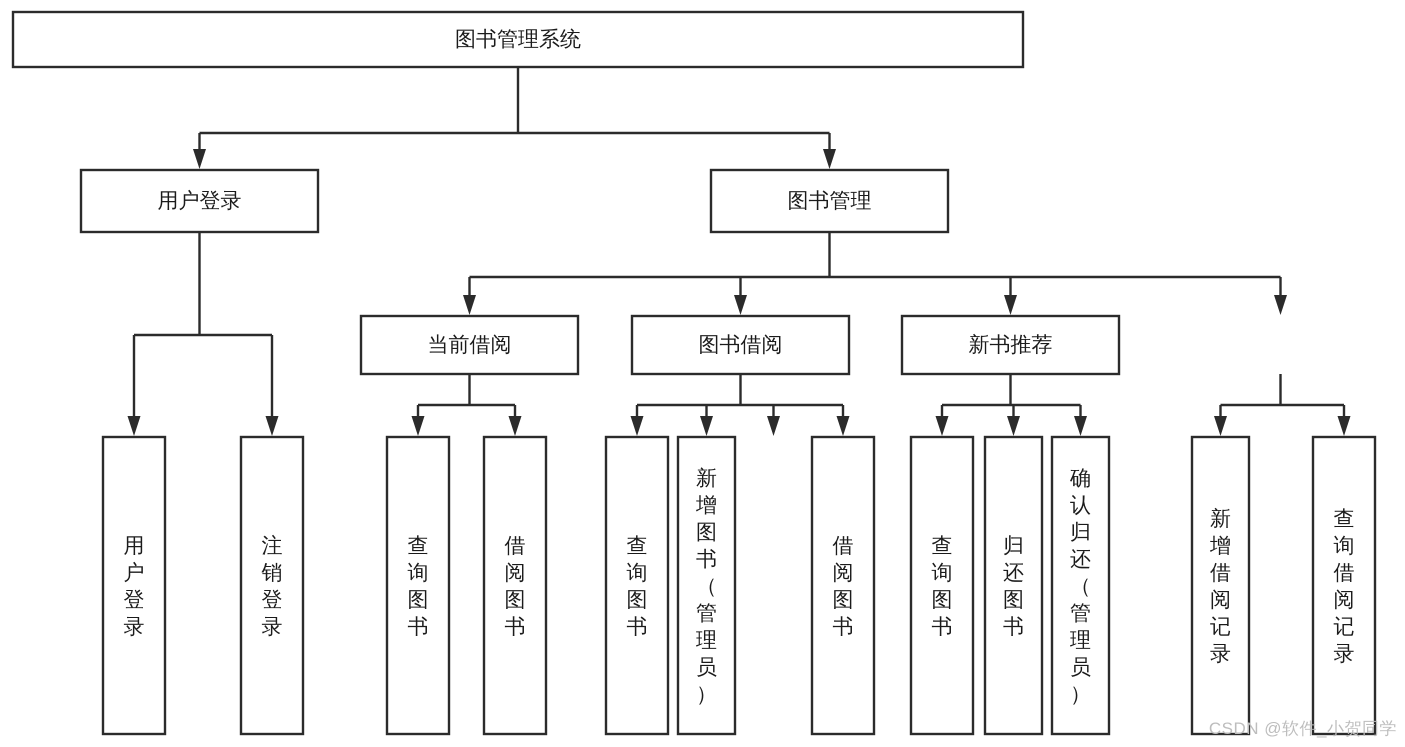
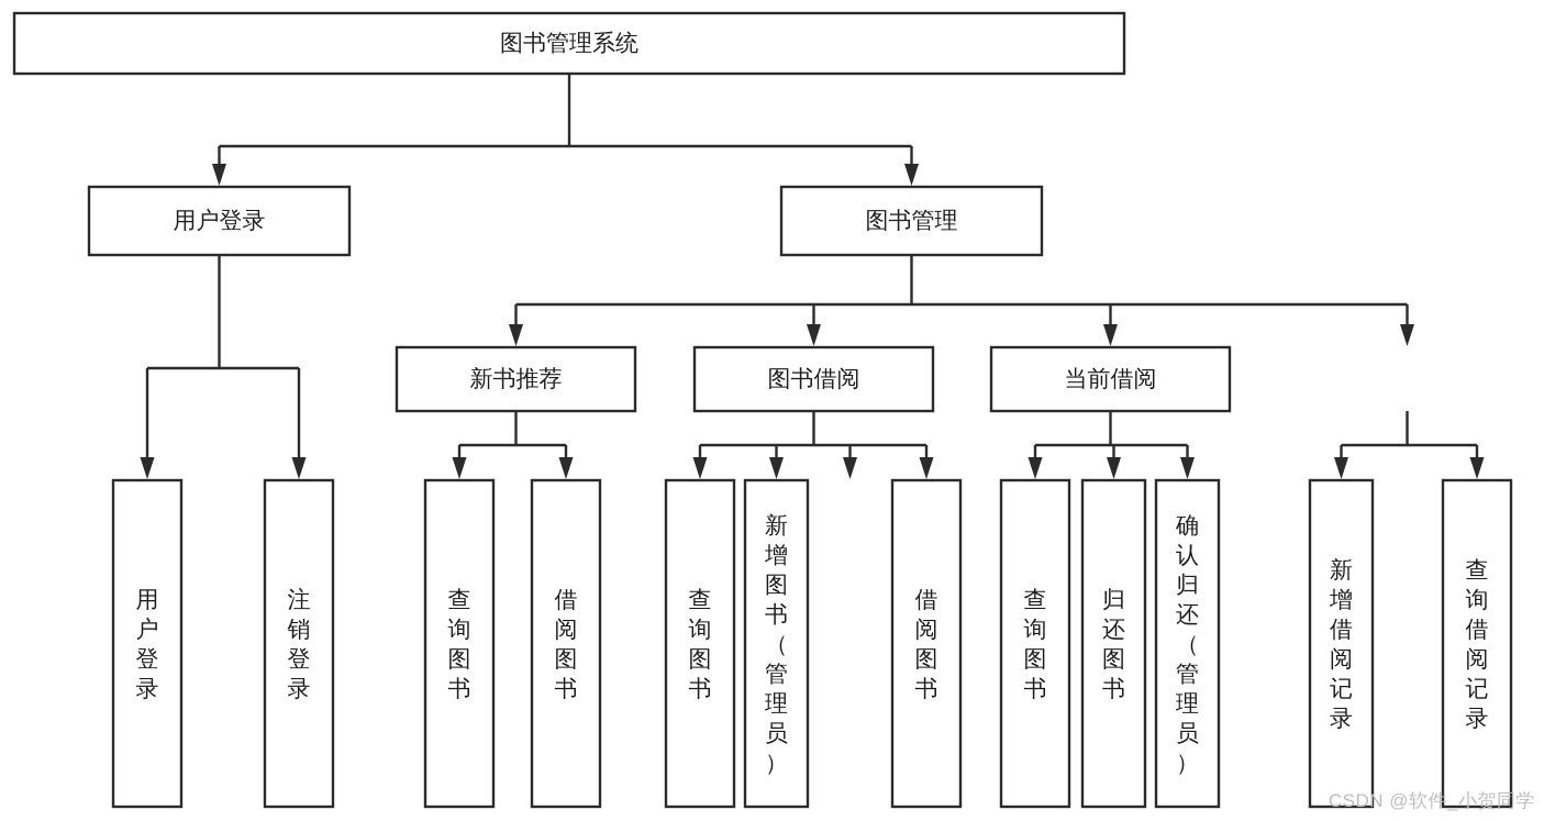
  图书管理系统
  用户登录
  图书管理
- 当前借阅
+ 新书推荐
  图书借阅
- 新书推荐
+ 当前借阅
  用户登录
  注销登录
  查询图书
  借阅图书
  查询图书
  新增图书（管理员）
  借阅图书
  查询图书
  归还图书
  确认归还（管理员）
  新增借阅记录
  查询借阅记录
  CSDN @软件_小贺同学
